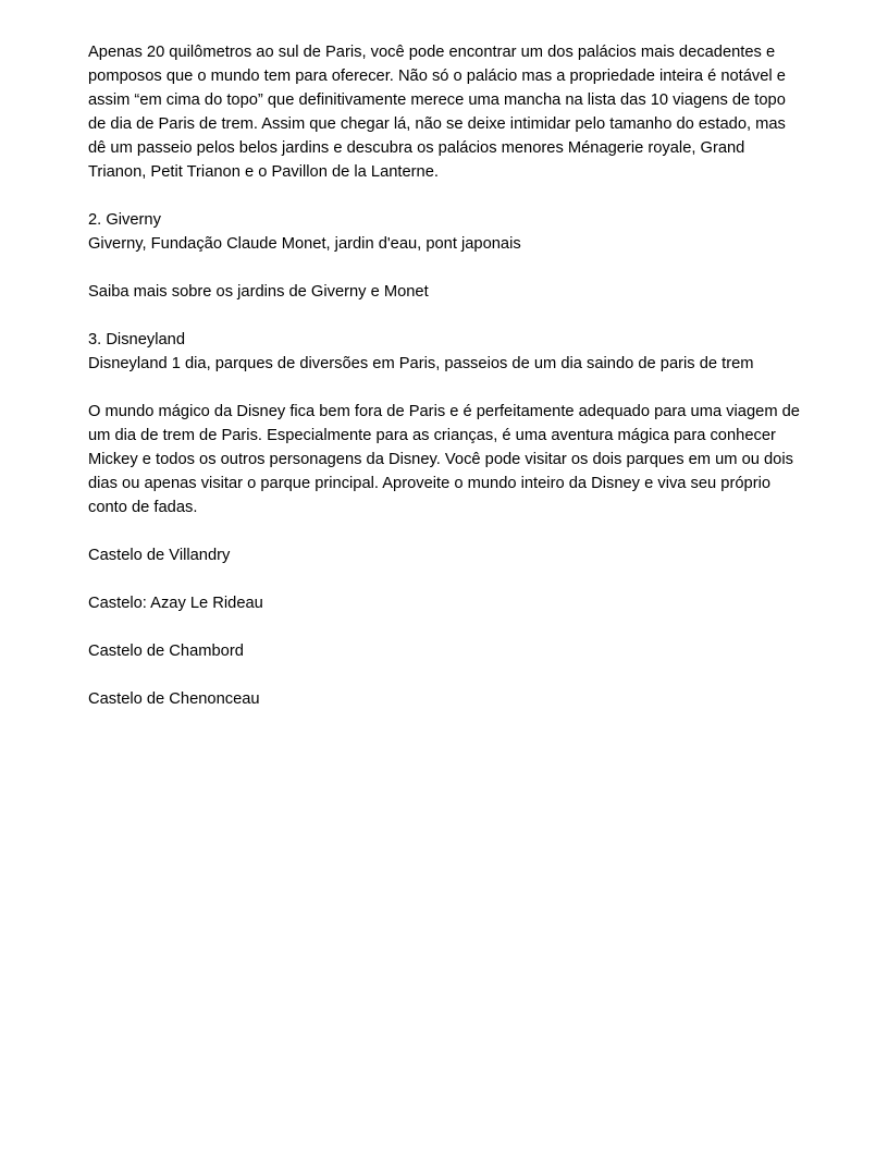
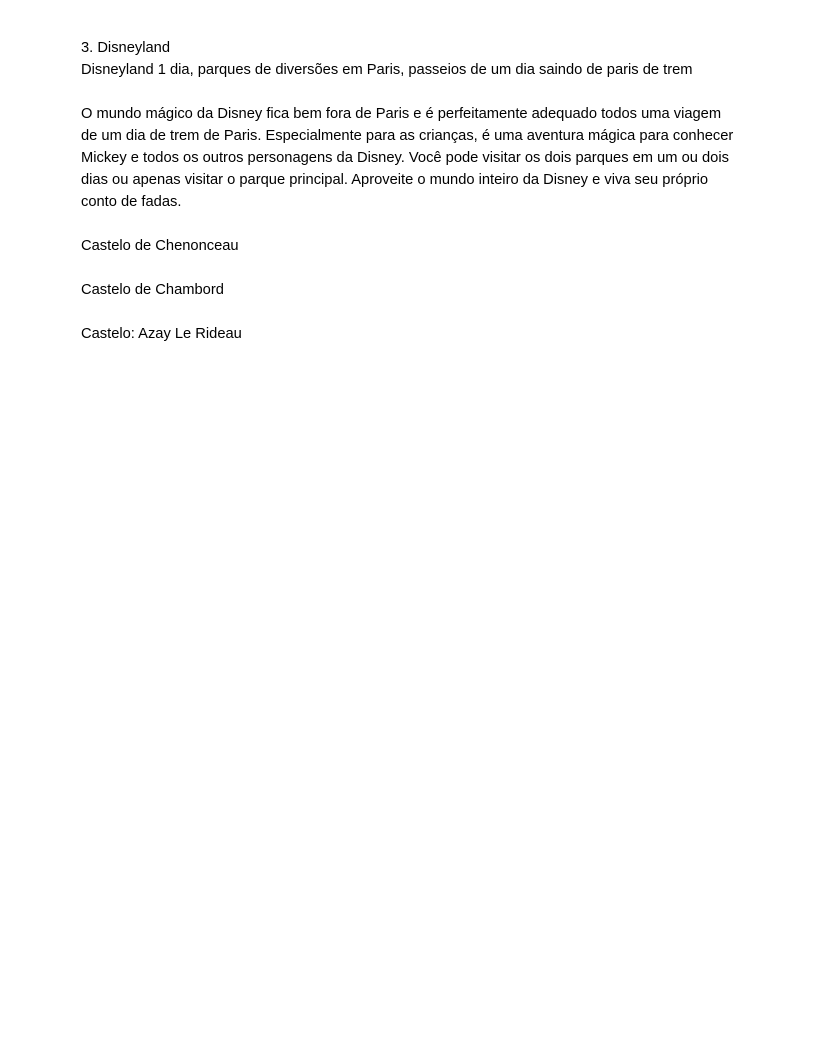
- Apenas 20 quilômetros ao sul de Paris, você pode encontrar um dos palácios mais decadentes e pomposos que o mundo tem para oferecer. Não só o palácio mas a propriedade inteira é notável e assim “em cima do topo” que definitivamente merece uma mancha na lista das 10 viagens de topo de dia de Paris de trem. Assim que chegar lá, não se deixe intimidar pelo tamanho do estado, mas dê um passeio pelos belos jardins e descubra os palácios menores Ménagerie royale, Grand Trianon, Petit Trianon e o Pavillon de la Lanterne.
- 2. Giverny
- Giverny, Fundação Claude Monet, jardin d'eau, pont japonais
- Saiba mais sobre os jardins de Giverny e Monet
  3. Disneyland
  Disneyland 1 dia, parques de diversões em Paris, passeios de um dia saindo de paris de trem
- O mundo mágico da Disney fica bem fora de Paris e é perfeitamente adequado para uma viagem de um dia de trem de Paris. Especialmente para as crianças, é uma aventura mágica para conhecer Mickey e todos os outros personagens da Disney. Você pode visitar os dois parques em um ou dois dias ou apenas visitar o parque principal. Aproveite o mundo inteiro da Disney e viva seu próprio conto de fadas.
+ O mundo mágico da Disney fica bem fora de Paris e é perfeitamente adequado todos uma viagem de um dia de trem de Paris. Especialmente para as crianças, é uma aventura mágica para conhecer Mickey e todos os outros personagens da Disney. Você pode visitar os dois parques em um ou dois dias ou apenas visitar o parque principal. Aproveite o mundo inteiro da Disney e viva seu próprio conto de fadas.
- Castelo de Villandry
- Castelo: Azay Le Rideau
+ Castelo de Chenonceau
  Castelo de Chambord
- Castelo de Chenonceau
+ Castelo: Azay Le Rideau
